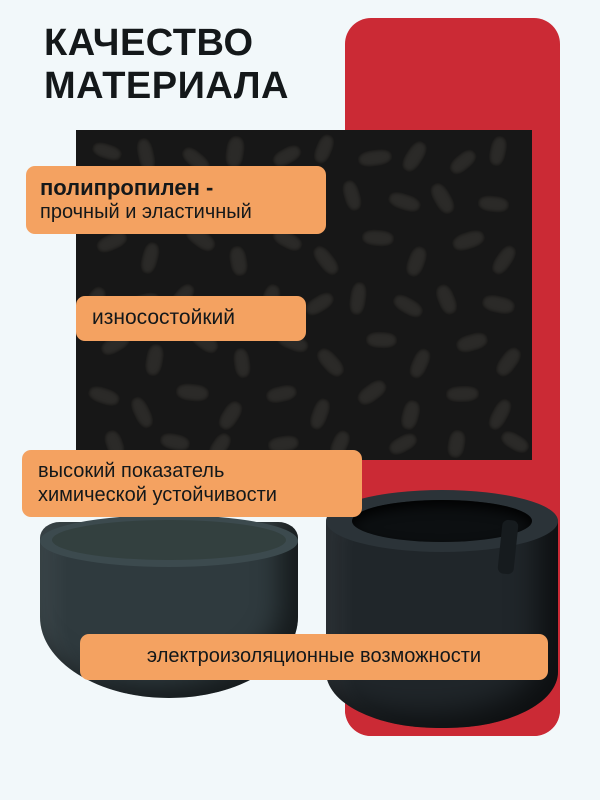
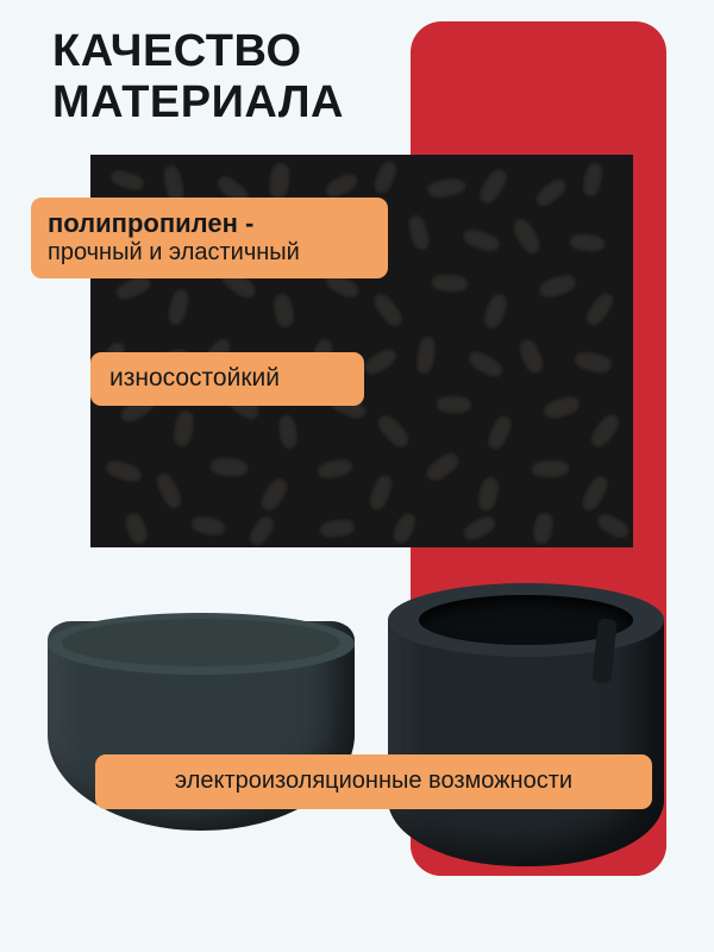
  КАЧЕСТВО
  МАТЕРИАЛА
  полипропилен -
  прочный и эластичный
  износостойкий
- высокий показатель
- химической устойчивости
  электроизоляционные возможности
